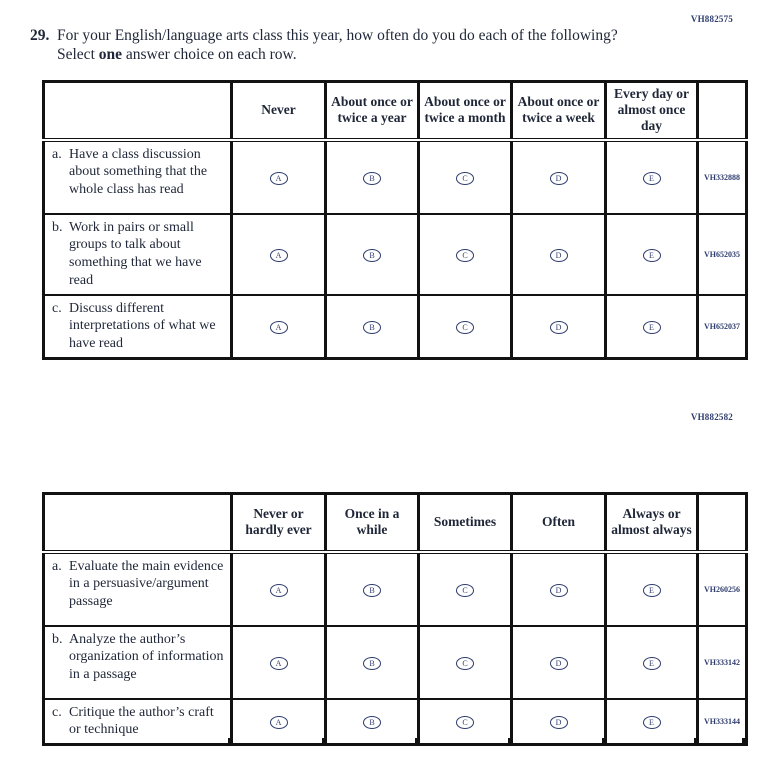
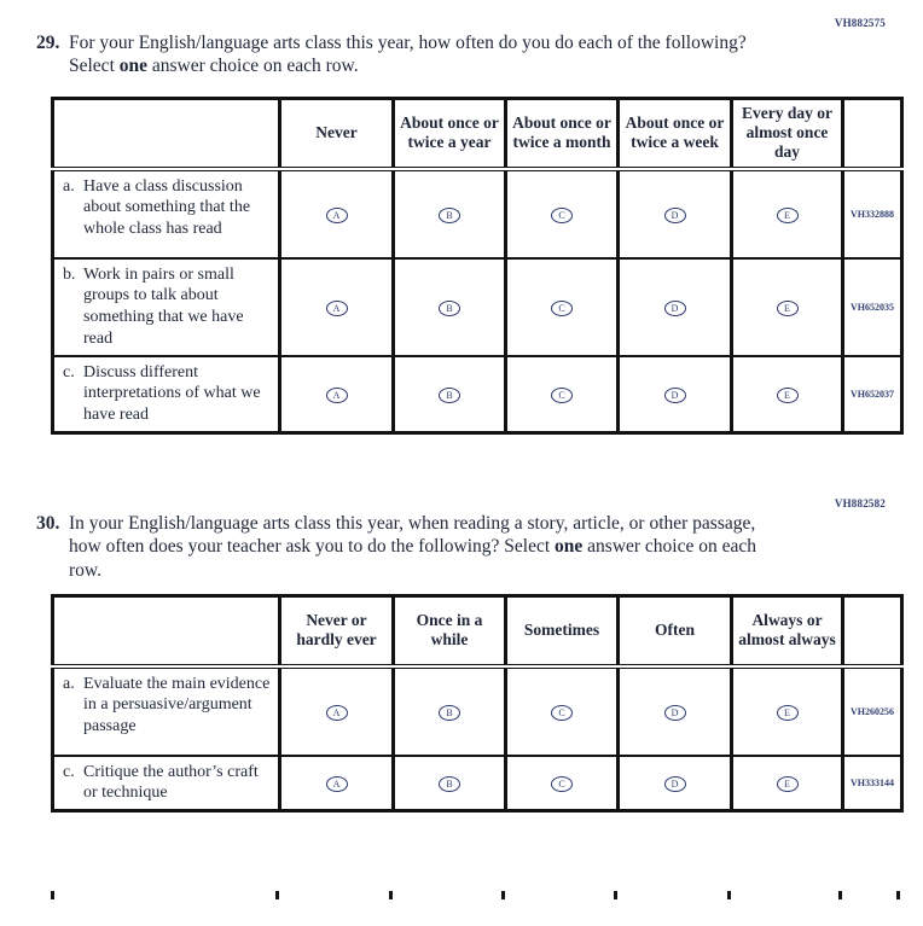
  VH882575
  29.
  For your English/language arts class this year, how often do you do each of the following? Select one answer choice on each row.
  	Never	About once or twice a year	About once or twice a month	About once or twice a week	Every day or almost once day
  a. Have a class discussion about something that the whole class has read	A	B	C	D	E	VH332888
  b. Work in pairs or small groups to talk about something that we have read	A	B	C	D	E	VH652035
  c. Discuss different interpretations of what we have read	A	B	C	D	E	VH652037
  VH882582
+ 30.
+ In your English/language arts class this year, when reading a story, article, or other passage, how often does your teacher ask you to do the following? Select one answer choice on each row.
  	Never or hardly ever	Once in a while	Sometimes	Often	Always or almost always
  a. Evaluate the main evidence in a persuasive/argument passage	A	B	C	D	E	VH260256
- b. Analyze the author’s organization of information in a passage	A	B	C	D	E	VH333142
  c. Critique the author’s craft or technique	A	B	C	D	E	VH333144
